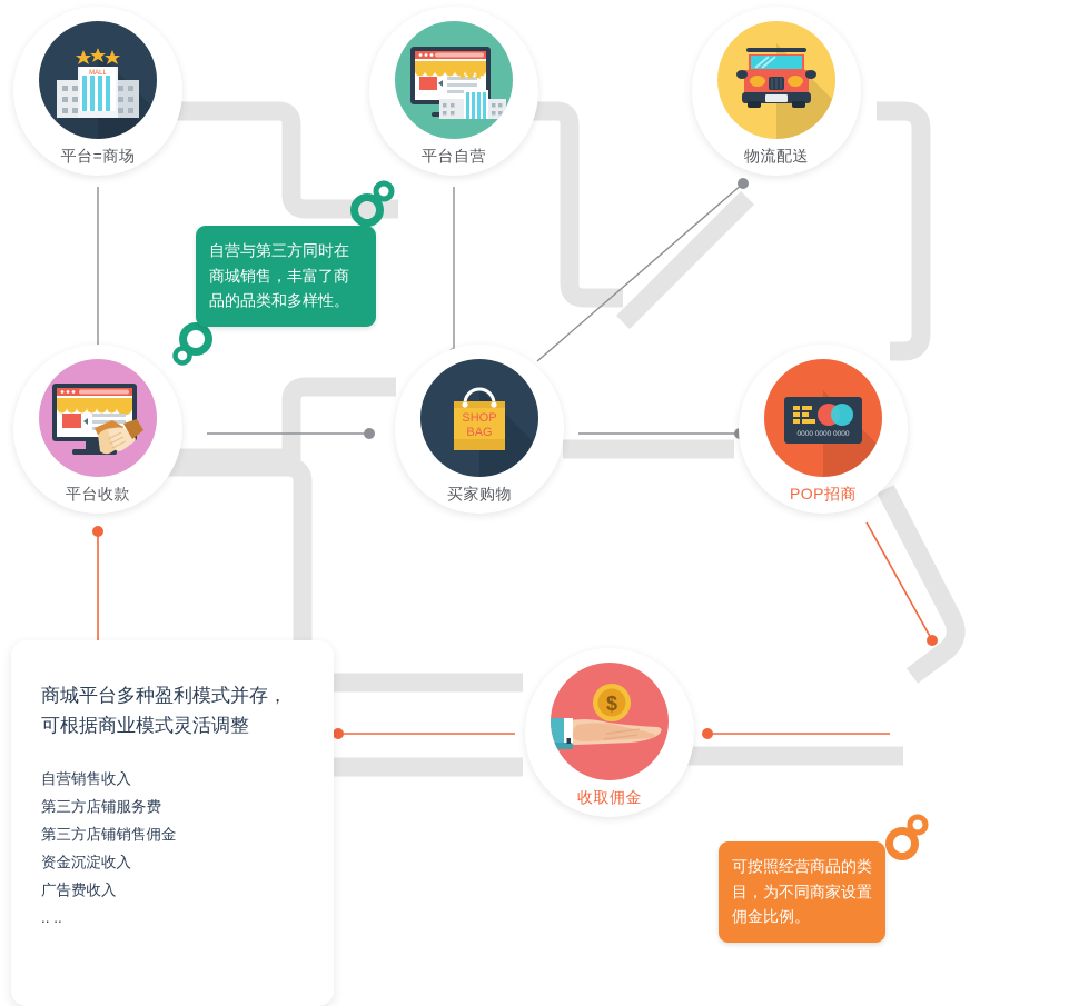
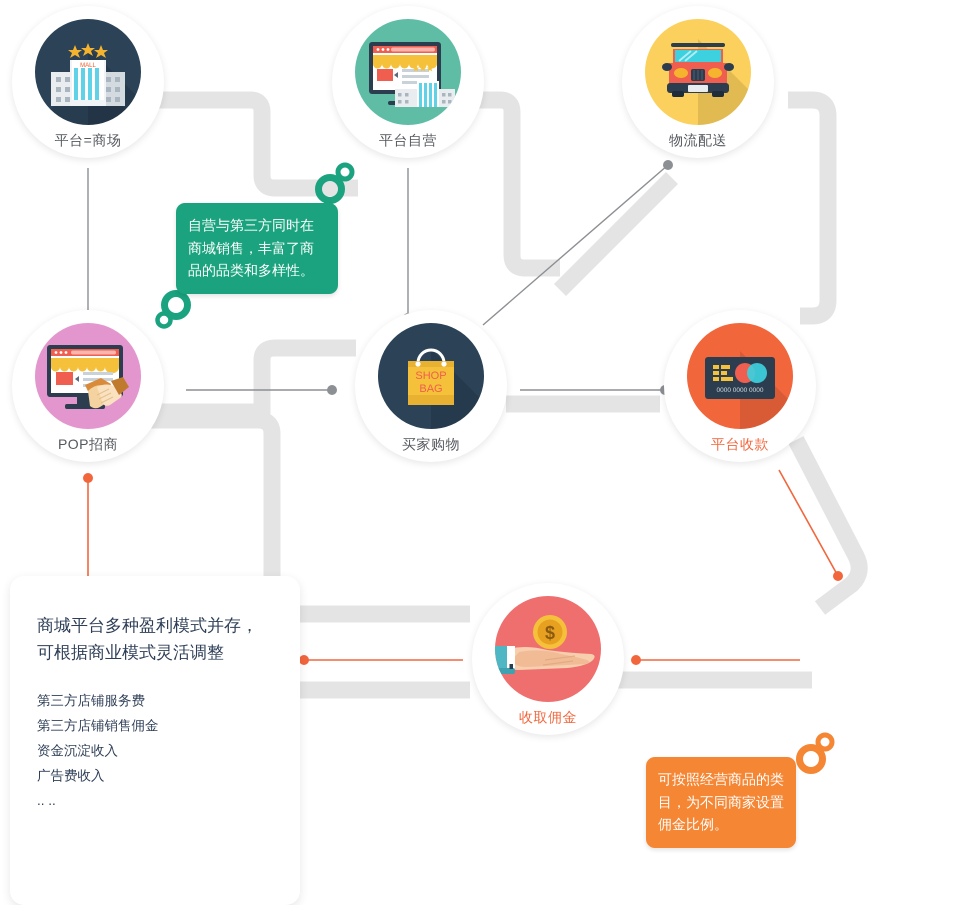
  平台=商场
  平台自营
  物流配送
- 平台收款
+ POP招商
  SHOP
  BAG
  买家购物
- POP招商
+ 平台收款
  $
  收取佣金
  自营与第三方同时在
  商城销售，丰富了商
  品的品类和多样性。
  可按照经营商品的类
  目，为不同商家设置
  佣金比例。
  商城平台多种盈利模式并存，
  可根据商业模式灵活调整
- 自营销售收入
  第三方店铺服务费
  第三方店铺销售佣金
  资金沉淀收入
  广告费收入
  .. ..
